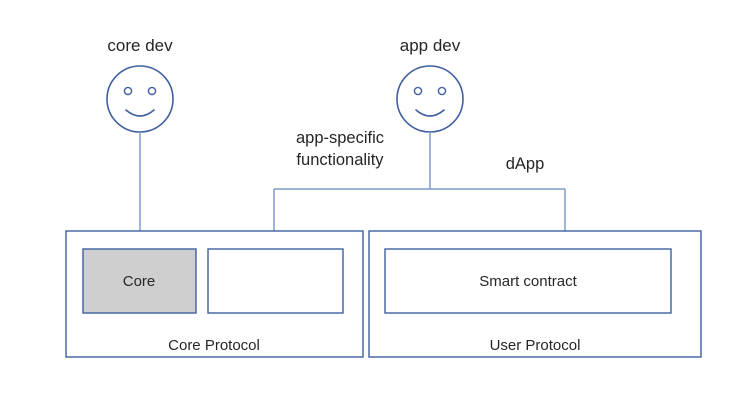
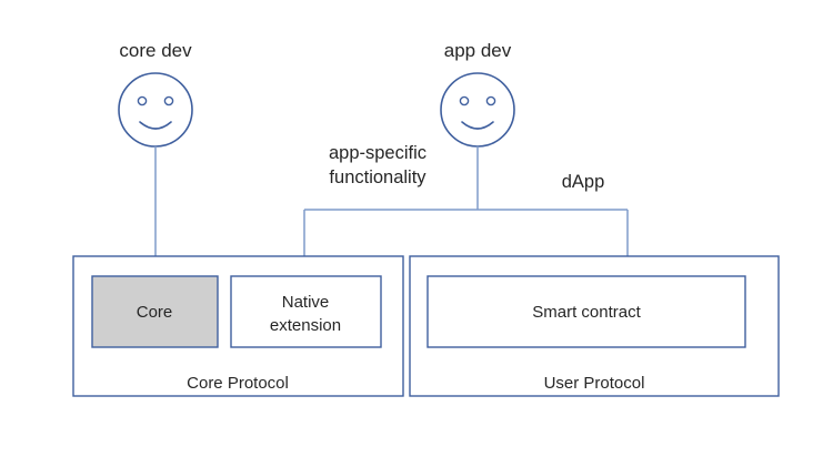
  core dev
  app dev
  app-specific
  functionality
  dApp
  Core
+ Native
+ extension
  Smart contract
  Core Protocol
  User Protocol
